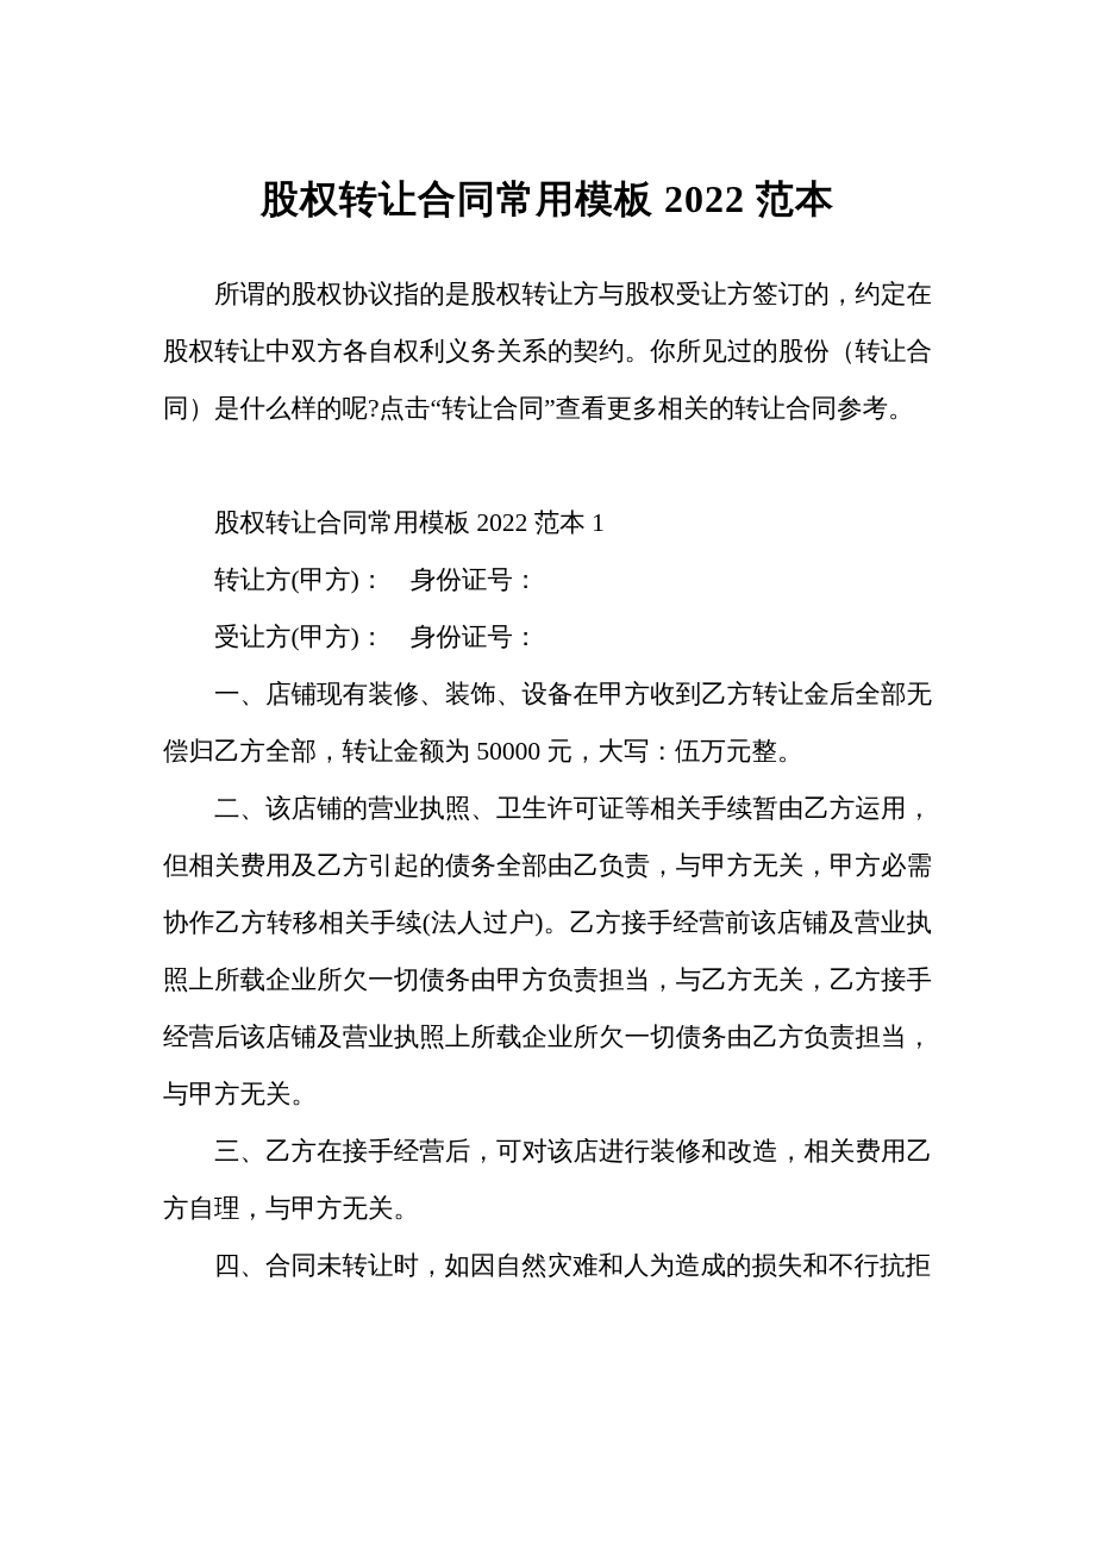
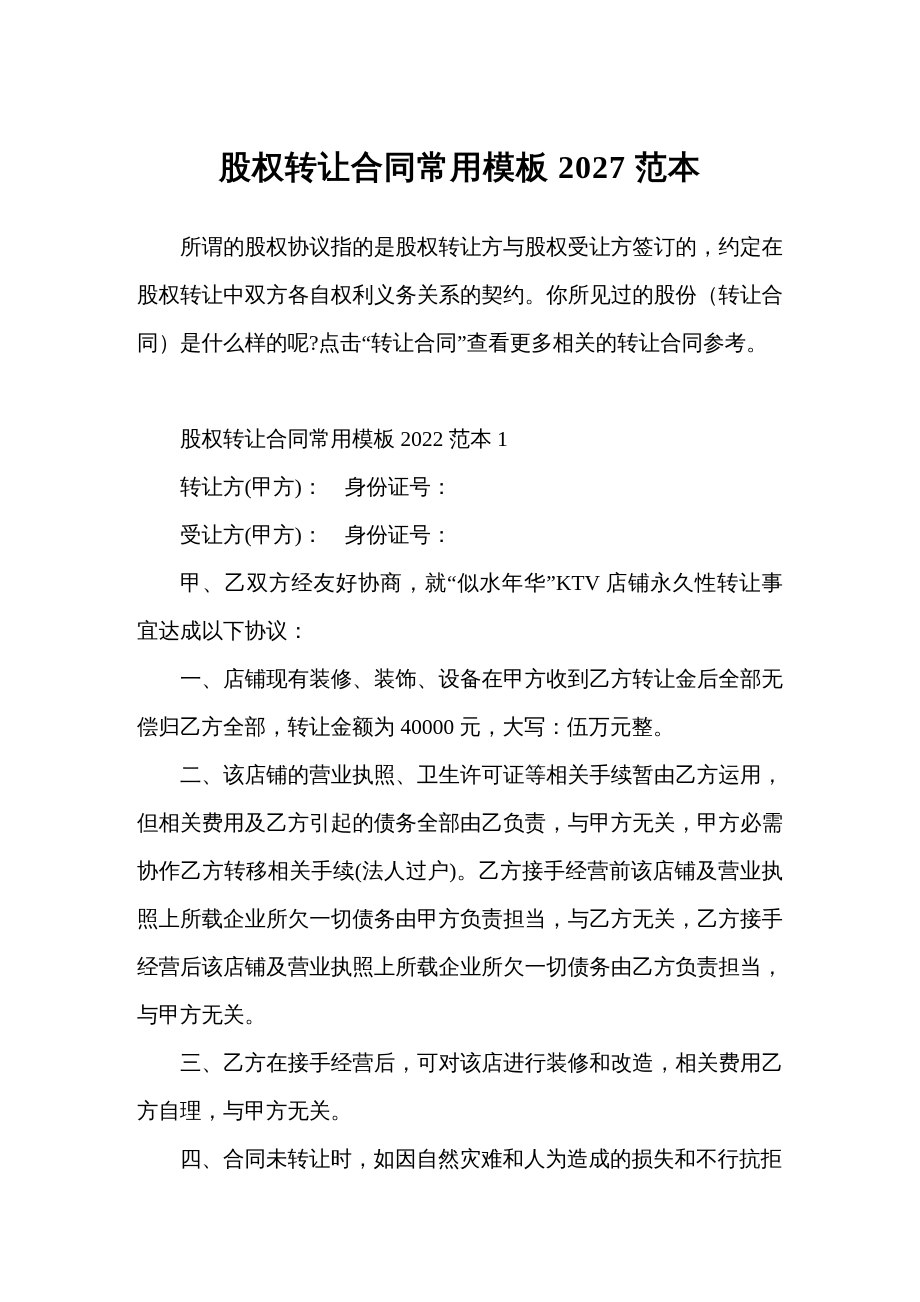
- 股权转让合同常用模板 2022 范本
+ 股权转让合同常用模板 2027 范本
  所谓的股权协议指的是股权转让方与股权受让方签订的，约定在股权转让中双方各自权利义务关系的契约。你所见过的股份（转让合同）是什么样的呢?点击“转让合同”查看更多相关的转让合同参考。
  股权转让合同常用模板 2022 范本 1
  转让方(甲方)： 身份证号：
  受让方(甲方)： 身份证号：
+ 甲、乙双方经友好协商，就“似水年华”KTV 店铺永久性转让事宜达成以下协议：
- 一、店铺现有装修、装饰、设备在甲方收到乙方转让金后全部无偿归乙方全部，转让金额为 50000 元，大写：伍万元整。
+ 一、店铺现有装修、装饰、设备在甲方收到乙方转让金后全部无偿归乙方全部，转让金额为 40000 元，大写：伍万元整。
  二、该店铺的营业执照、卫生许可证等相关手续暂由乙方运用，但相关费用及乙方引起的债务全部由乙负责，与甲方无关，甲方必需协作乙方转移相关手续(法人过户)。乙方接手经营前该店铺及营业执照上所载企业所欠一切债务由甲方负责担当，与乙方无关，乙方接手经营后该店铺及营业执照上所载企业所欠一切债务由乙方负责担当，与甲方无关。
  三、乙方在接手经营后，可对该店进行装修和改造，相关费用乙方自理，与甲方无关。
  四、合同未转让时，如因自然灾难和人为造成的损失和不行抗拒
